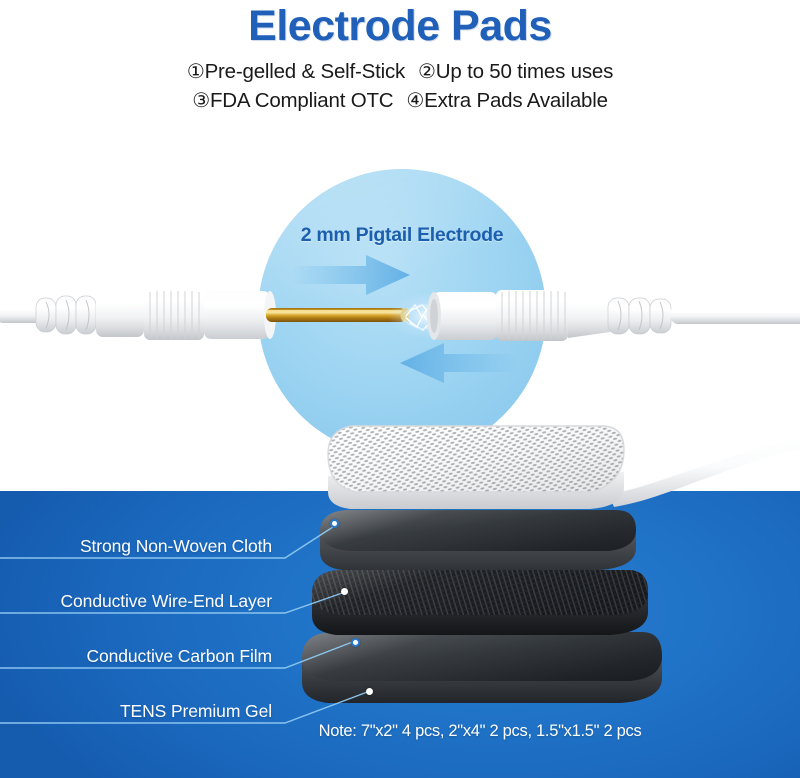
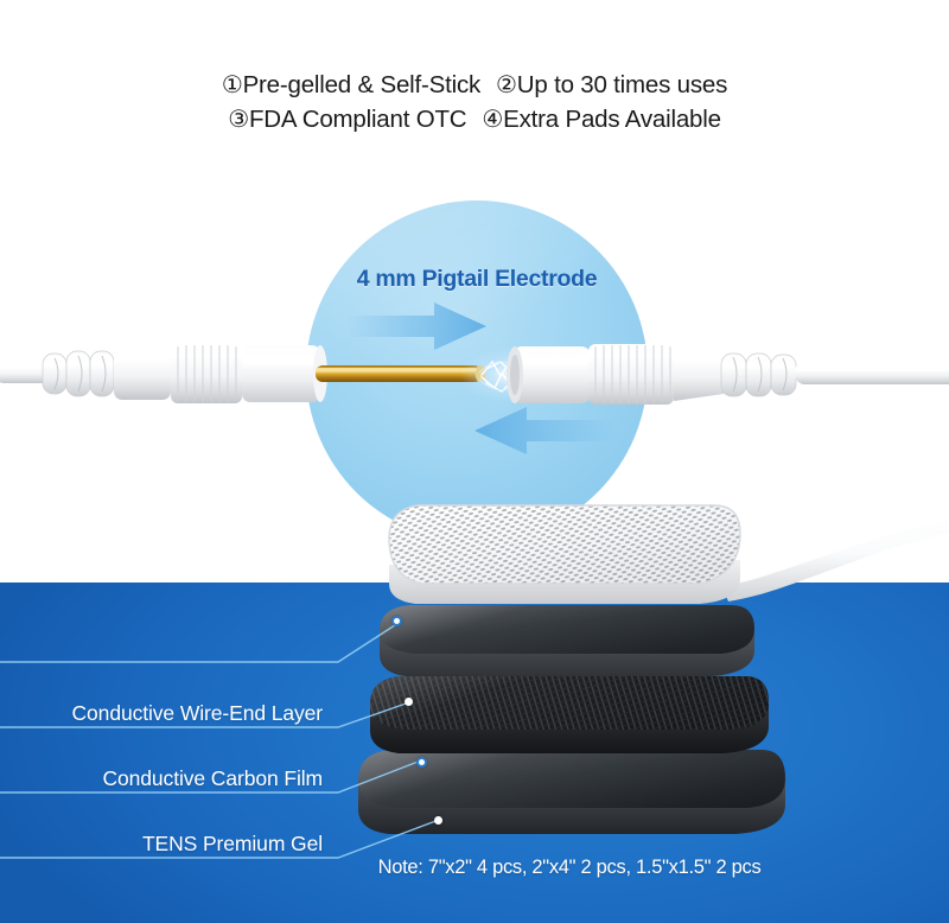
- Electrode Pads
- ①Pre-gelled & Self-Stick ②Up to 50 times uses
+ ①Pre-gelled & Self-Stick ②Up to 30 times uses
  ③FDA Compliant OTC ④Extra Pads Available
- 2 mm Pigtail Electrode
+ 4 mm Pigtail Electrode
- Strong Non-Woven Cloth
  Conductive Wire-End Layer
  Conductive Carbon Film
  TENS Premium Gel
  Note: 7"x2" 4 pcs, 2"x4" 2 pcs, 1.5"x1.5" 2 pcs
